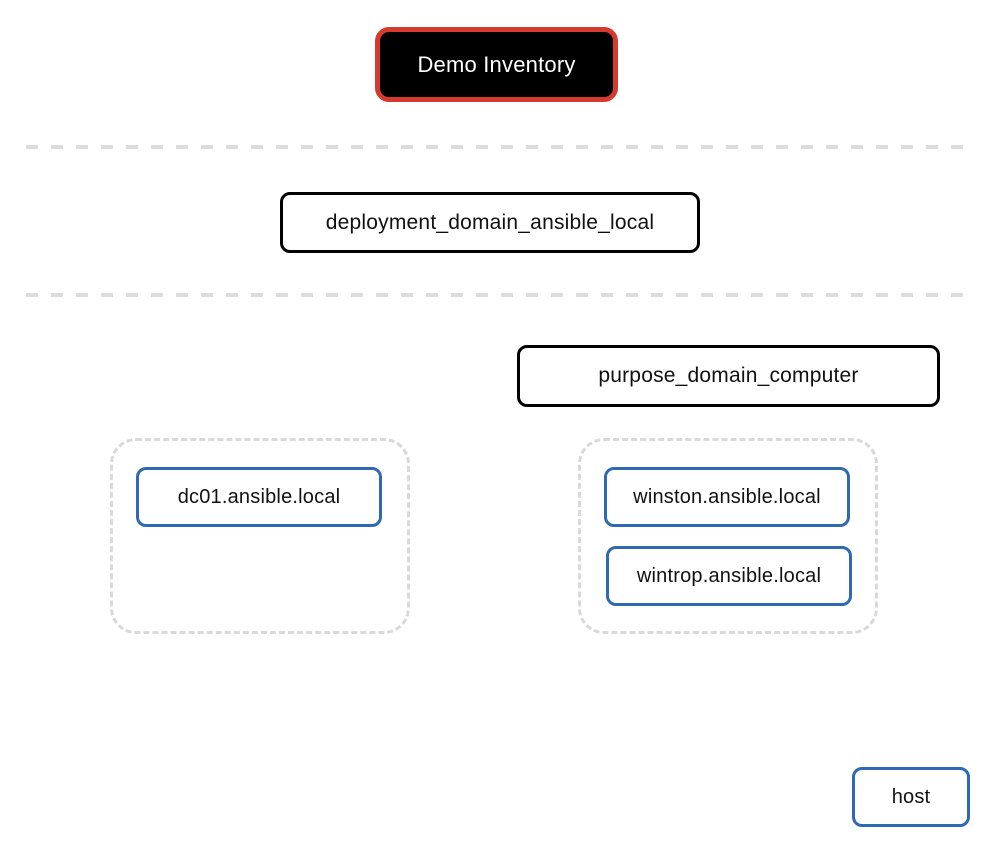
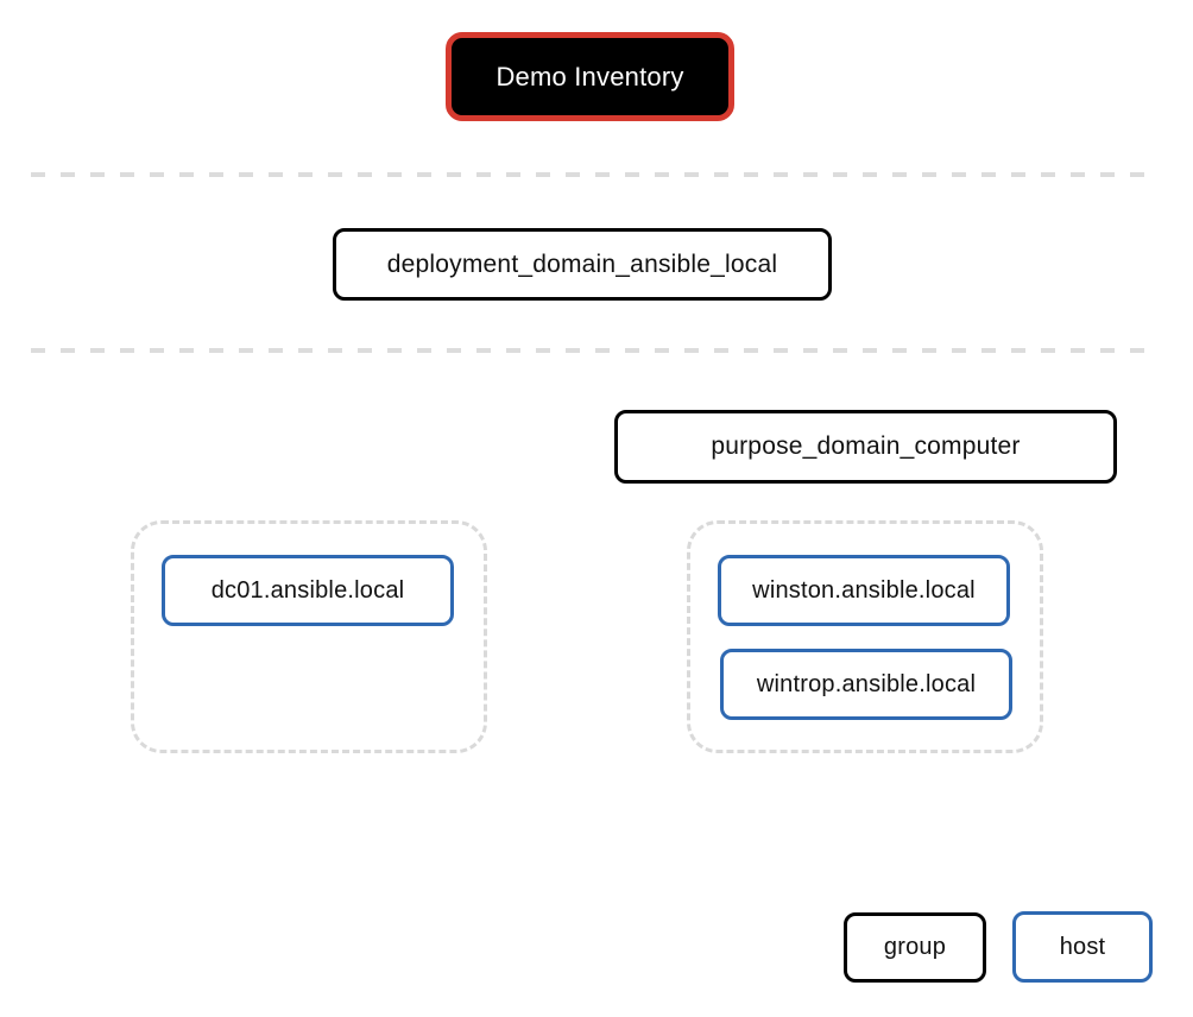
  Demo Inventory
  deployment_domain_ansible_local
  purpose_domain_computer
  dc01.ansible.local
  winston.ansible.local
  wintrop.ansible.local
+ group
  host
